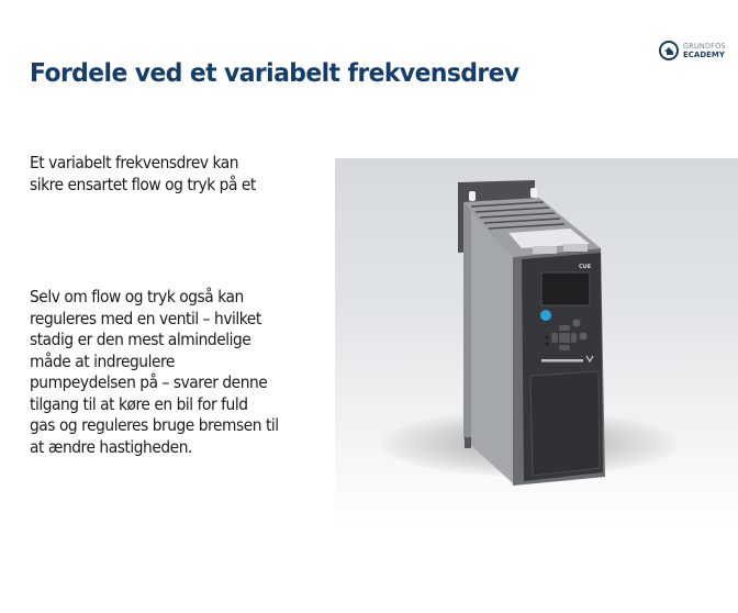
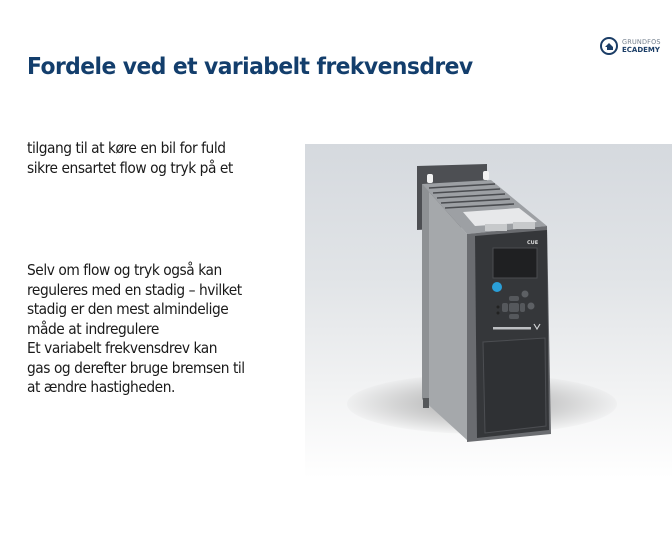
  Fordele ved et variabelt frekvensdrev
  GRUNDFOS
  ECADEMY
- Et variabelt frekvensdrev kan
+ tilgang til at køre en bil for fuld
  sikre ensartet flow og tryk på et
  Selv om flow og tryk også kan
- reguleres med en ventil – hvilket
+ reguleres med en stadig – hvilket
  stadig er den mest almindelige
  måde at indregulere
- pumpeydelsen på – svarer denne
- tilgang til at køre en bil for fuld
+ Et variabelt frekvensdrev kan
- gas og reguleres bruge bremsen til
+ gas og derefter bruge bremsen til
  at ændre hastigheden.
